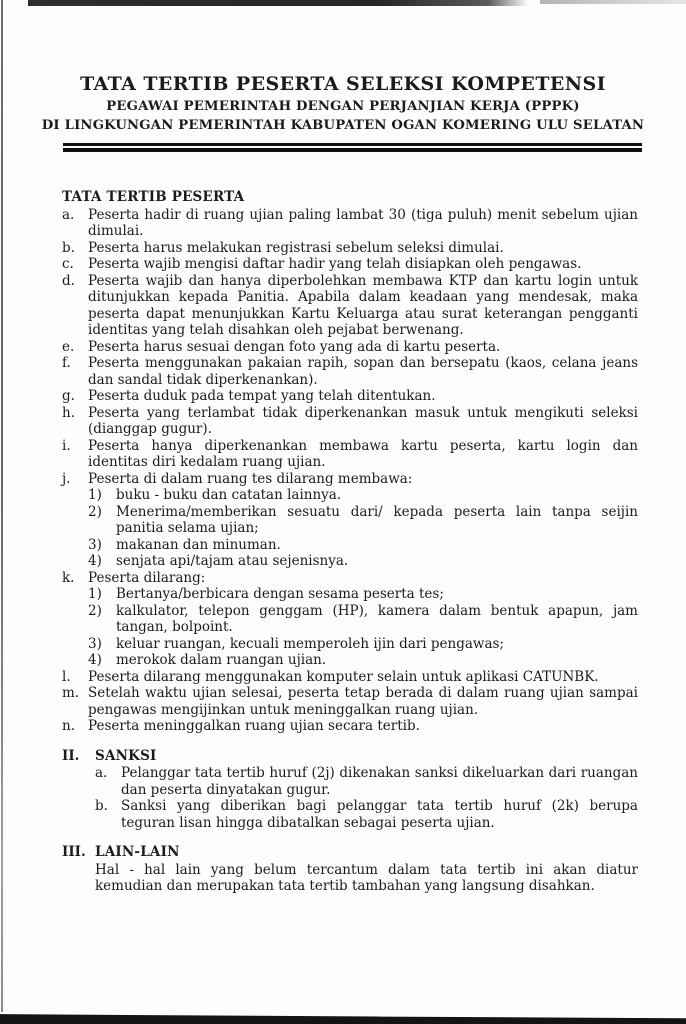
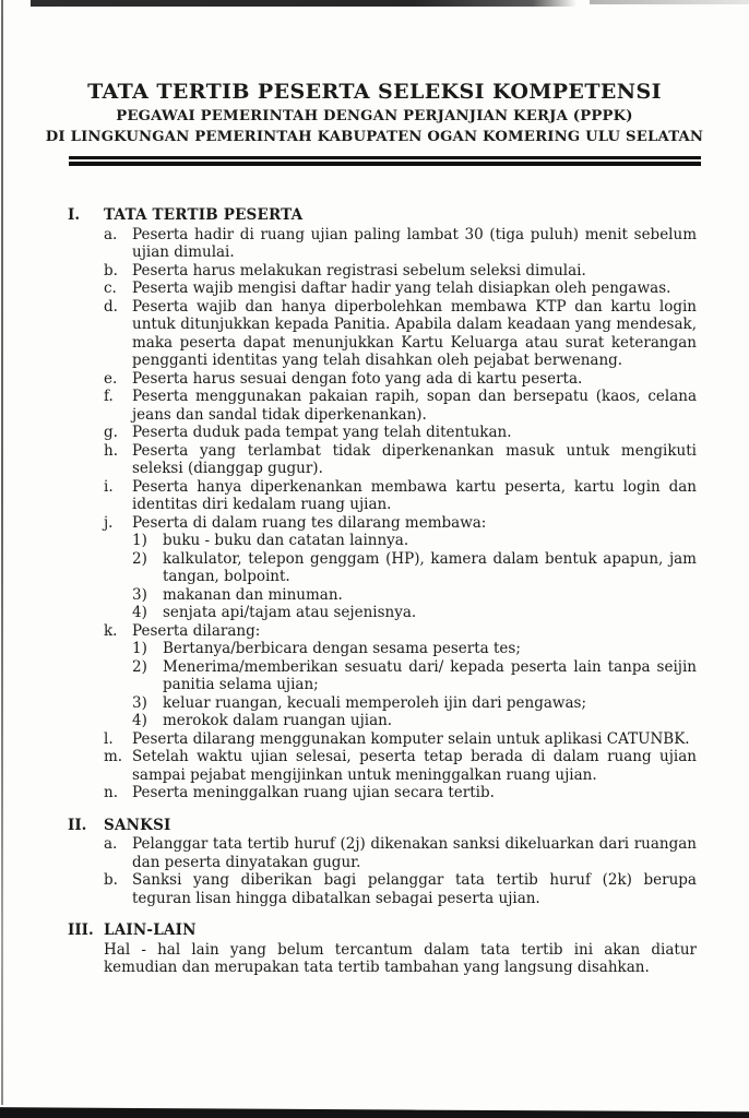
  TATA TERTIB PESERTA SELEKSI KOMPETENSI
  PEGAWAI PEMERINTAH DENGAN PERJANJIAN KERJA (PPPK)
  DI LINGKUNGAN PEMERINTAH KABUPATEN OGAN KOMERING ULU SELATAN
+ I.
  TATA TERTIB PESERTA
  a.
  Peserta hadir di ruang ujian paling lambat 30 (tiga puluh) menit sebelum ujian dimulai.
  b.
  Peserta harus melakukan registrasi sebelum seleksi dimulai.
  c.
  Peserta wajib mengisi daftar hadir yang telah disiapkan oleh pengawas.
  d.
  Peserta wajib dan hanya diperbolehkan membawa KTP dan kartu login untuk ditunjukkan kepada Panitia. Apabila dalam keadaan yang mendesak, maka peserta dapat menunjukkan Kartu Keluarga atau surat keterangan pengganti identitas yang telah disahkan oleh pejabat berwenang.
  e.
  Peserta harus sesuai dengan foto yang ada di kartu peserta.
  f.
  Peserta menggunakan pakaian rapih, sopan dan bersepatu (kaos, celana jeans dan sandal tidak diperkenankan).
  g.
  Peserta duduk pada tempat yang telah ditentukan.
  h.
  Peserta yang terlambat tidak diperkenankan masuk untuk mengikuti seleksi (dianggap gugur).
  i.
  Peserta hanya diperkenankan membawa kartu peserta, kartu login dan identitas diri kedalam ruang ujian.
  j.
  Peserta di dalam ruang tes dilarang membawa:
  1)
  buku - buku dan catatan lainnya.
  2)
- Menerima/memberikan sesuatu dari/ kepada peserta lain tanpa seijin panitia selama ujian;
+ kalkulator, telepon genggam (HP), kamera dalam bentuk apapun, jam tangan, bolpoint.
  3)
  makanan dan minuman.
  4)
  senjata api/tajam atau sejenisnya.
  k.
  Peserta dilarang:
  1)
  Bertanya/berbicara dengan sesama peserta tes;
  2)
- kalkulator, telepon genggam (HP), kamera dalam bentuk apapun, jam tangan, bolpoint.
+ Menerima/memberikan sesuatu dari/ kepada peserta lain tanpa seijin panitia selama ujian;
  3)
  keluar ruangan, kecuali memperoleh ijin dari pengawas;
  4)
  merokok dalam ruangan ujian.
  l.
  Peserta dilarang menggunakan komputer selain untuk aplikasi CATUNBK.
  m.
- Setelah waktu ujian selesai, peserta tetap berada di dalam ruang ujian sampai pengawas mengijinkan untuk meninggalkan ruang ujian.
+ Setelah waktu ujian selesai, peserta tetap berada di dalam ruang ujian sampai pejabat mengijinkan untuk meninggalkan ruang ujian.
  n.
  Peserta meninggalkan ruang ujian secara tertib.
  II.
  SANKSI
  a.
  Pelanggar tata tertib huruf (2j) dikenakan sanksi dikeluarkan dari ruangan dan peserta dinyatakan gugur.
  b.
  Sanksi yang diberikan bagi pelanggar tata tertib huruf (2k) berupa teguran lisan hingga dibatalkan sebagai peserta ujian.
  III.
  LAIN-LAIN
  Hal - hal lain yang belum tercantum dalam tata tertib ini akan diatur kemudian dan merupakan tata tertib tambahan yang langsung disahkan.
